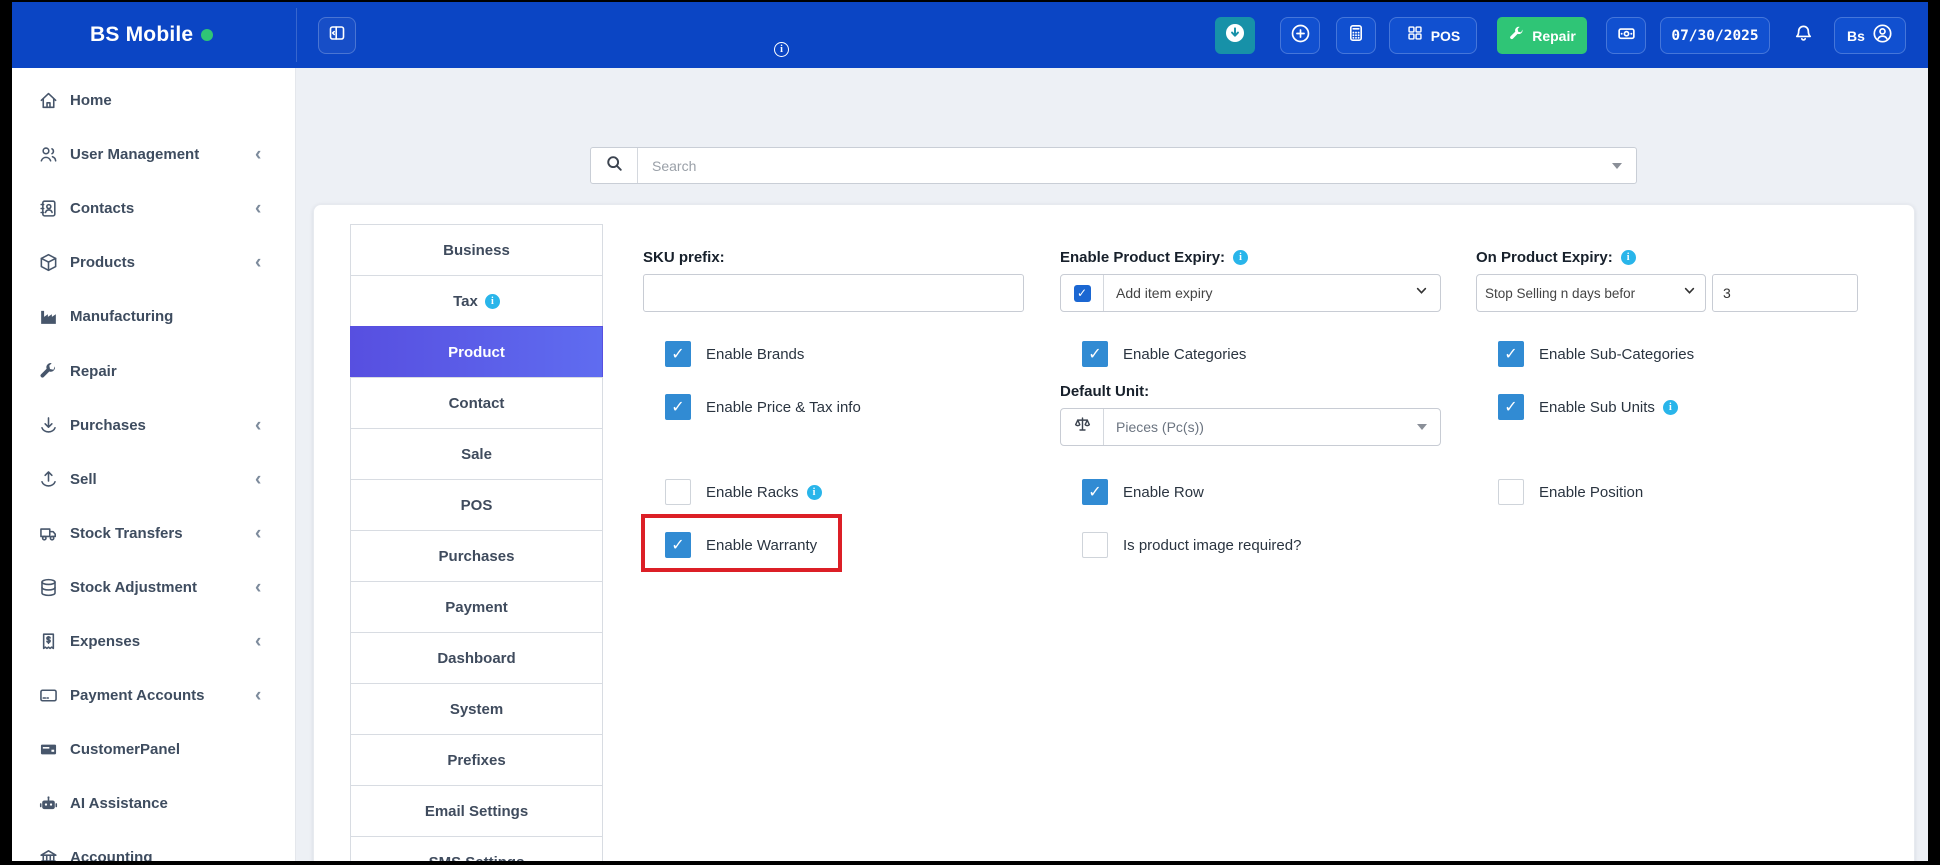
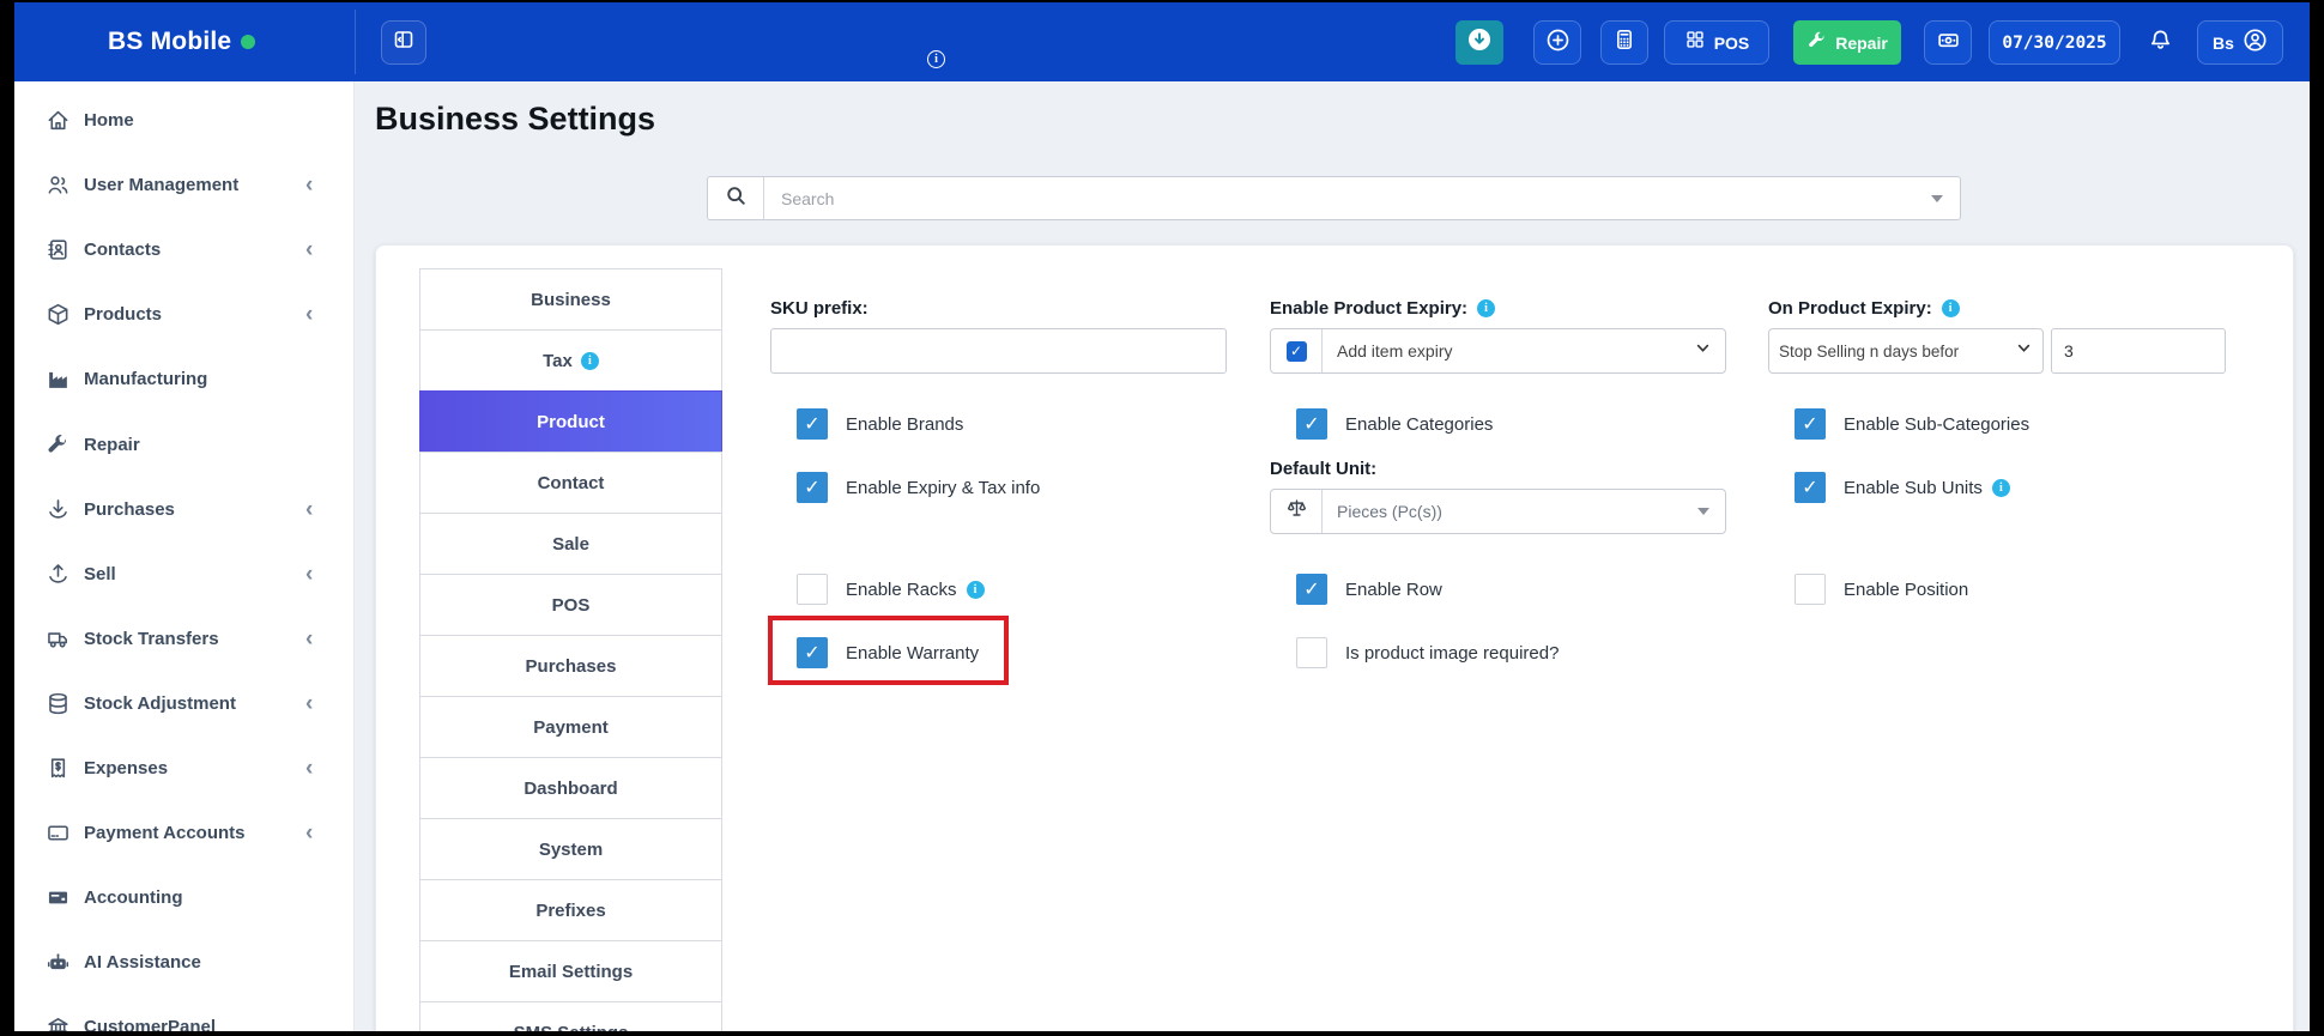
  BS Mobile
  i
  POS
  Repair
  07/30/2025
  Bs
  Home
  User Management
  ‹
  Contacts
  ‹
  Products
  ‹
  Manufacturing
  Repair
  Purchases
  ‹
  Sell
  ‹
  Stock Transfers
  ‹
  Stock Adjustment
  ‹
  Expenses
  ‹
  Payment Accounts
  ‹
- CustomerPanel
+ Accounting
  AI Assistance
- Accounting
+ CustomerPanel
+ Business Settings
  Search
  Business
  Tax
  i
  Product
  Contact
  Sale
  POS
  Purchases
  Payment
  Dashboard
  System
  Prefixes
  Email Settings
  SKU prefix:
  Enable Product Expiry:
  i
  On Product Expiry:
  i
  ✓
  Add item expiry
  Stop Selling n days befor
  3
  ✓
  Enable Brands
  ✓
  Enable Categories
  ✓
  Enable Sub-Categories
  ✓
- Enable Price & Tax info
+ Enable Expiry & Tax info
  Default Unit:
  Pieces (Pc(s))
  ✓
  Enable Sub Units
  i
  Enable Racks
  i
  ✓
  Enable Row
  Enable Position
  ✓
  Enable Warranty
  Is product image required?
